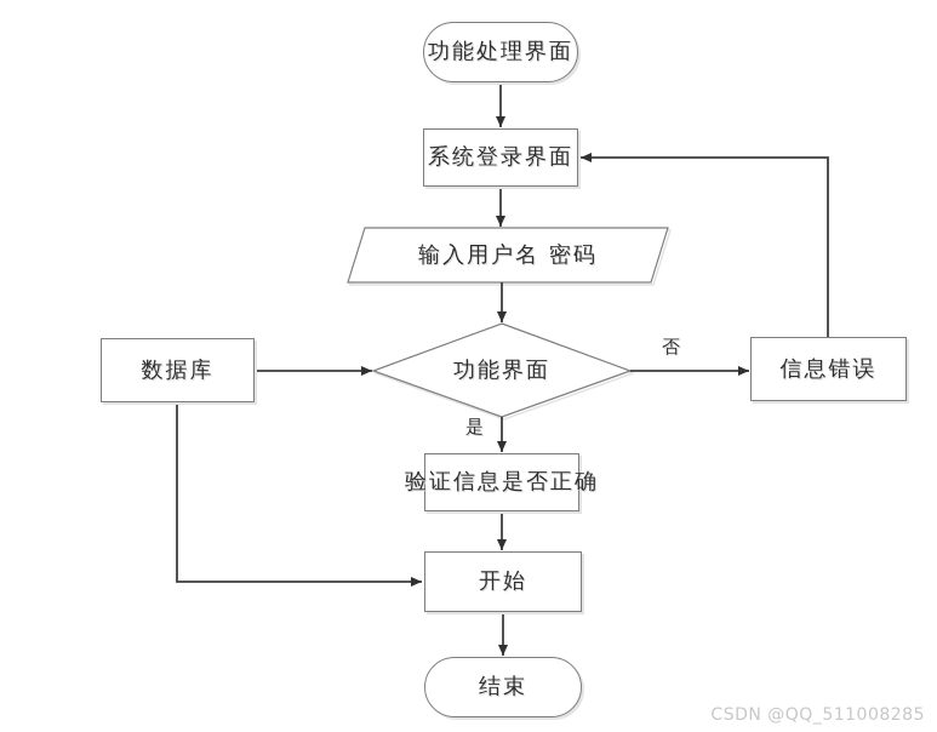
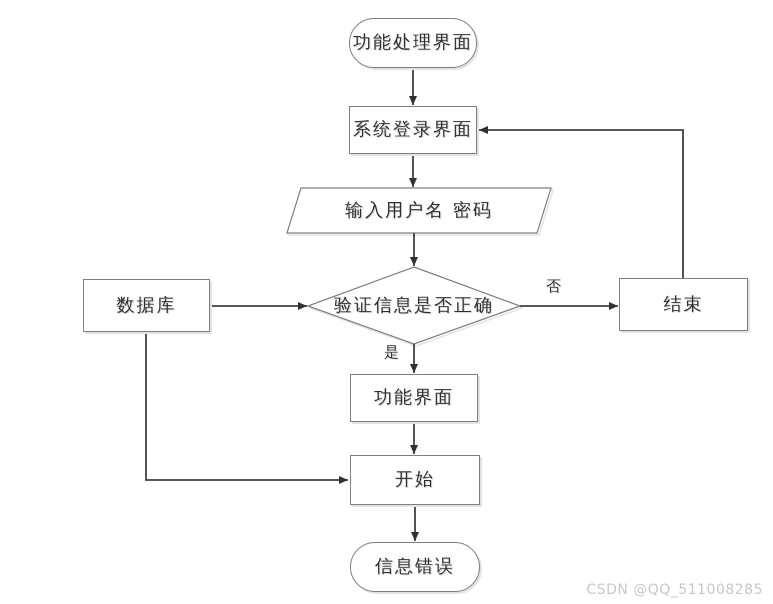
  功能处理界面
  系统登录界面
  输入用户名 密码
- 功能界面
+ 验证信息是否正确
  数据库
- 信息错误
+ 结束
- 验证信息是否正确
+ 功能界面
  开始
- 结束
+ 信息错误
  是
  否
  CSDN @QQ_511008285
